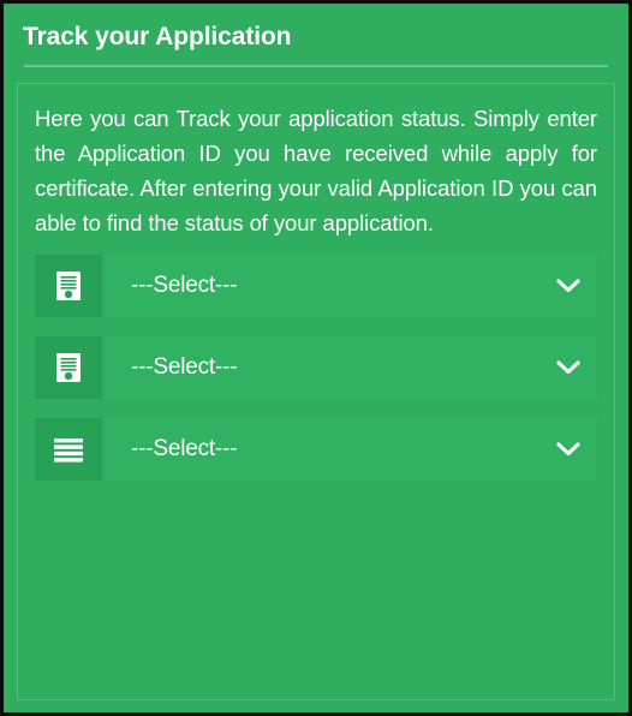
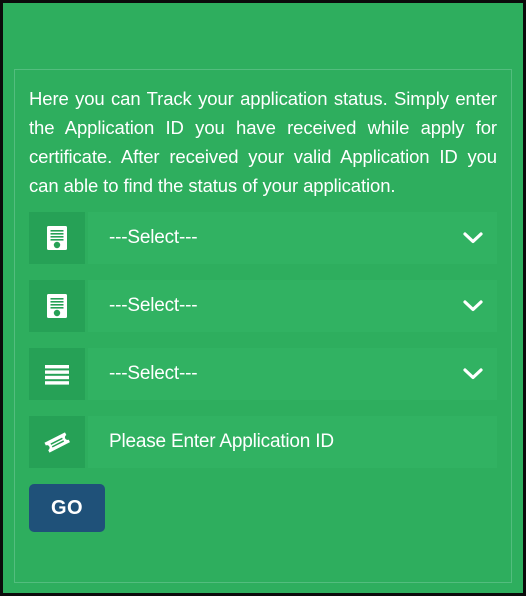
- Track your Application
- Here you can Track your application status. Simply enter the Application ID you have received while apply for certificate. After entering your valid Application ID you can able to find the status of your application.
+ Here you can Track your application status. Simply enter the Application ID you have received while apply for certificate. After received your valid Application ID you can able to find the status of your application.
  ---Select---
  ---Select---
  ---Select---
+ Please Enter Application ID
+ GO
